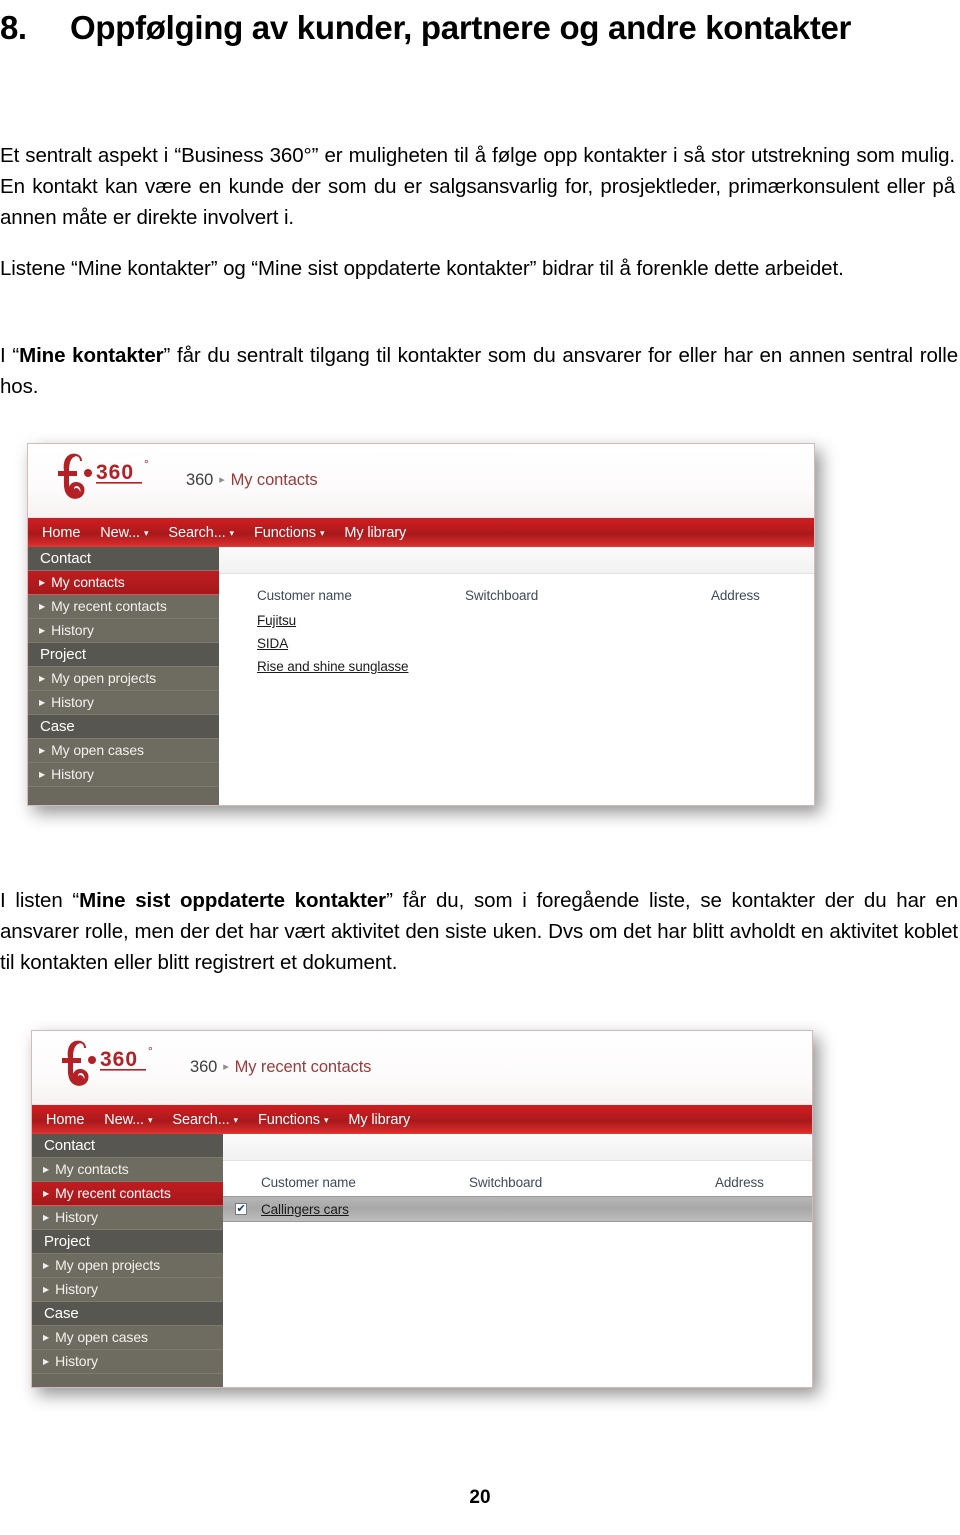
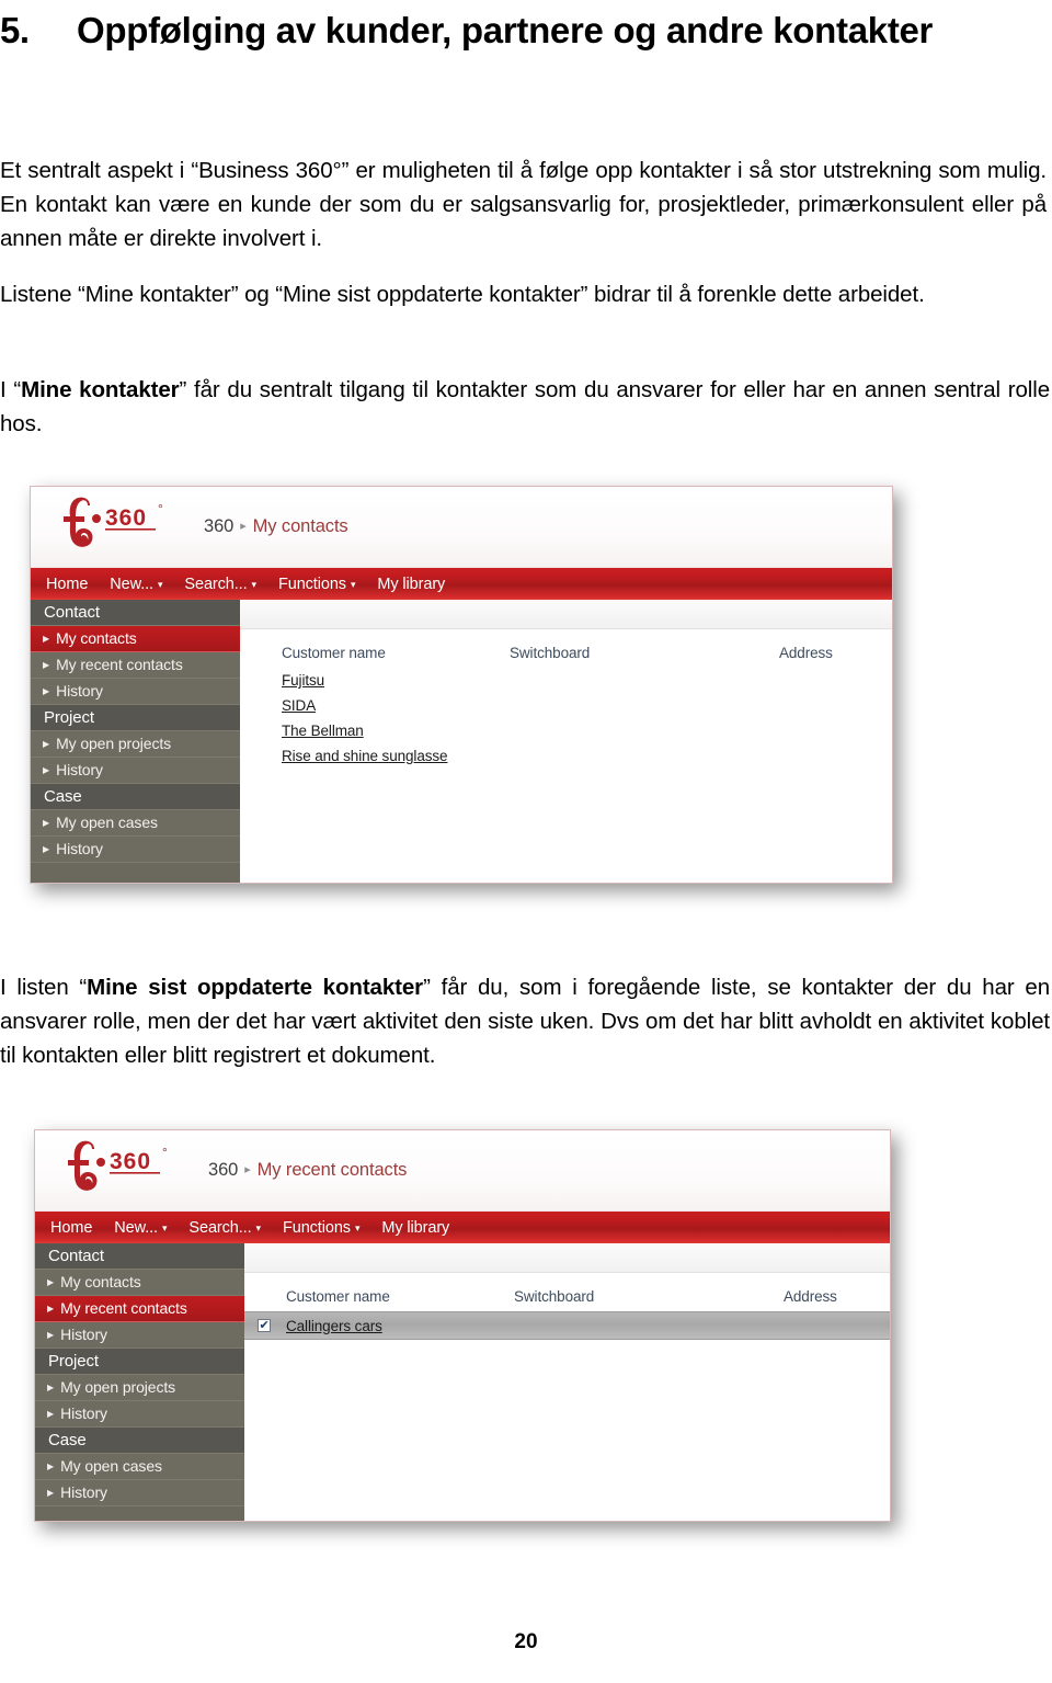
- 8.
+ 5.
  Oppfølging av kunder, partnere og andre kontakter
  Et sentralt aspekt i “Business 360°” er muligheten til å følge opp kontakter i så stor utstrekning som mulig. En kontakt kan være en kunde der som du er salgsansvarlig for, prosjektleder, primærkonsulent eller på annen måte er direkte involvert i.
  Listene “Mine kontakter” og “Mine sist oppdaterte kontakter” bidrar til å forenkle dette arbeidet.
  I “Mine kontakter” får du sentralt tilgang til kontakter som du ansvarer for eller har en annen sentral rolle hos.
  I listen “Mine sist oppdaterte kontakter” får du, som i foregående liste, se kontakter der du har en ansvarer rolle, men der det har vært aktivitet den siste uken. Dvs om det har blitt avholdt en aktivitet koblet til kontakten eller blitt registrert et dokument.
  360
  °
  360
  ▸
  My contacts
  Home
  New...
  ▾
  Search...
  ▾
  Functions
  ▾
  My library
  Contact
  ▶
  My contacts
  ▶
  My recent contacts
  ▶
  History
  Project
  ▶
  My open projects
  ▶
  History
  Case
  ▶
  My open cases
  ▶
  History
  Customer name
  Switchboard
  Address
  Fujitsu
  SIDA
+ The Bellman
  Rise and shine sunglasse
  360
  °
  360
  ▸
  My recent contacts
  Home
  New...
  ▾
  Search...
  ▾
  Functions
  ▾
  My library
  Contact
  ▶
  My contacts
  ▶
  My recent contacts
  ▶
  History
  Project
  ▶
  My open projects
  ▶
  History
  Case
  ▶
  My open cases
  ▶
  History
  Customer name
  Switchboard
  Address
  ✔
  Callingers cars
  20
